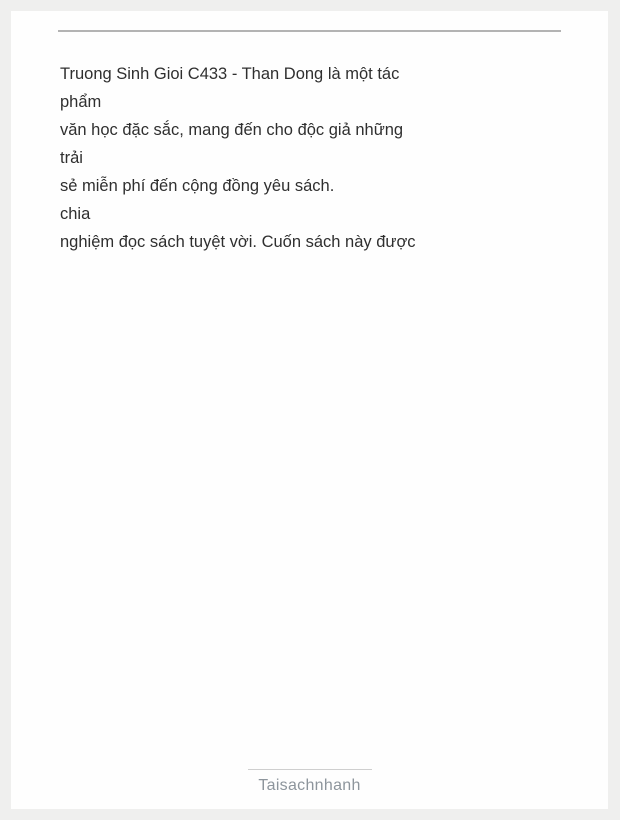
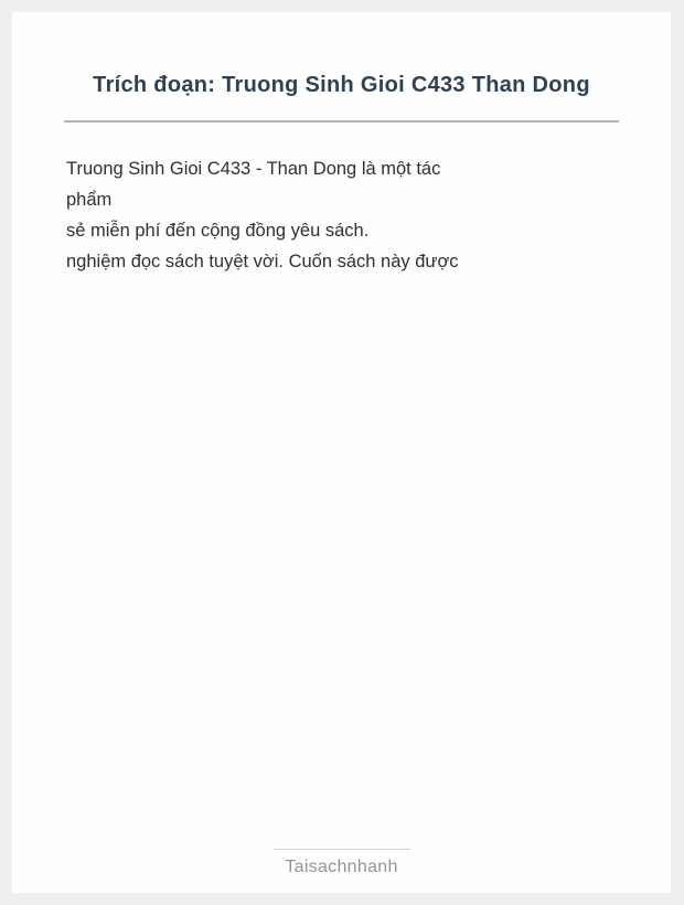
+ Trích đoạn: Truong Sinh Gioi C433 Than Dong
  Truong Sinh Gioi C433 - Than Dong là một tác
  phẩm
- văn học đặc sắc, mang đến cho độc giả những
- trải
  sẻ miễn phí đến cộng đồng yêu sách.
- chia
  nghiệm đọc sách tuyệt vời. Cuốn sách này được
  Taisachnhanh
